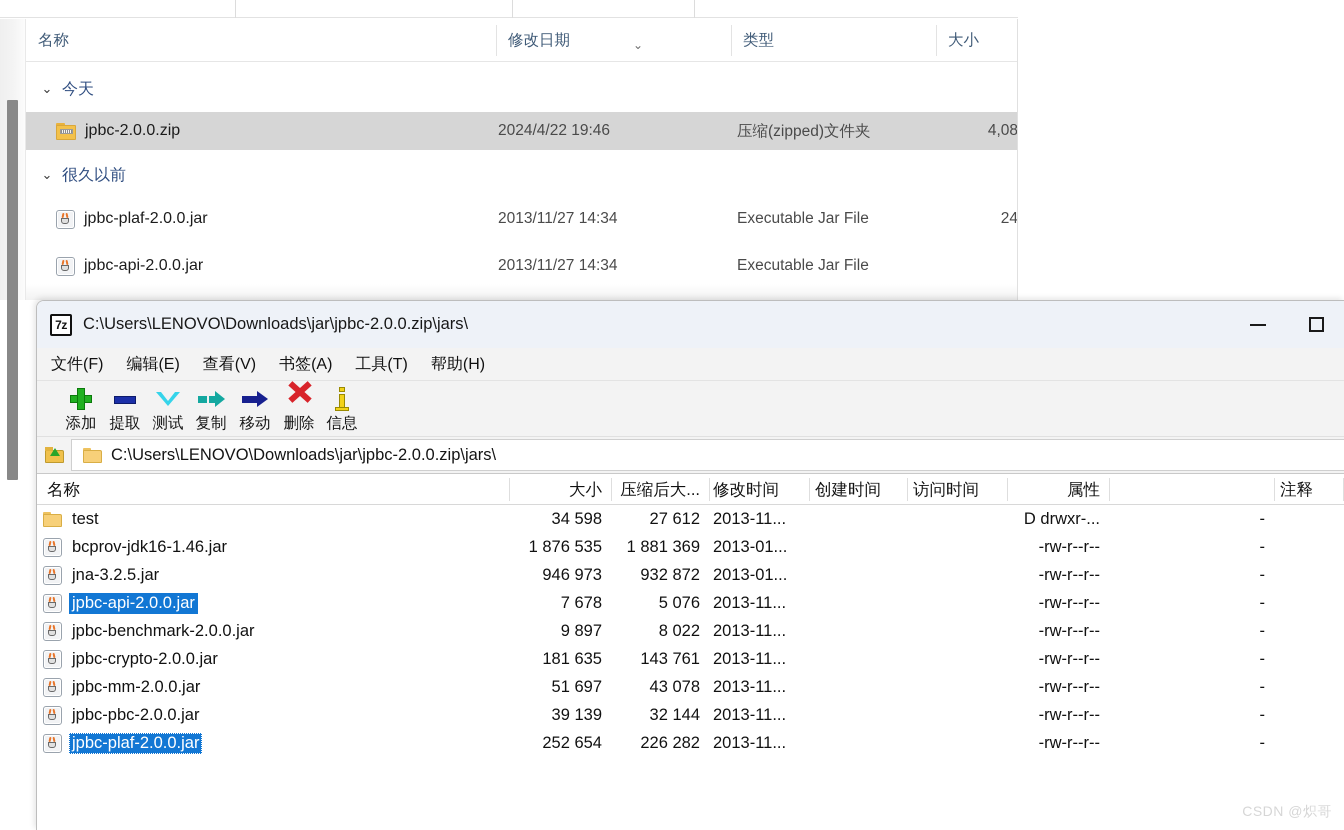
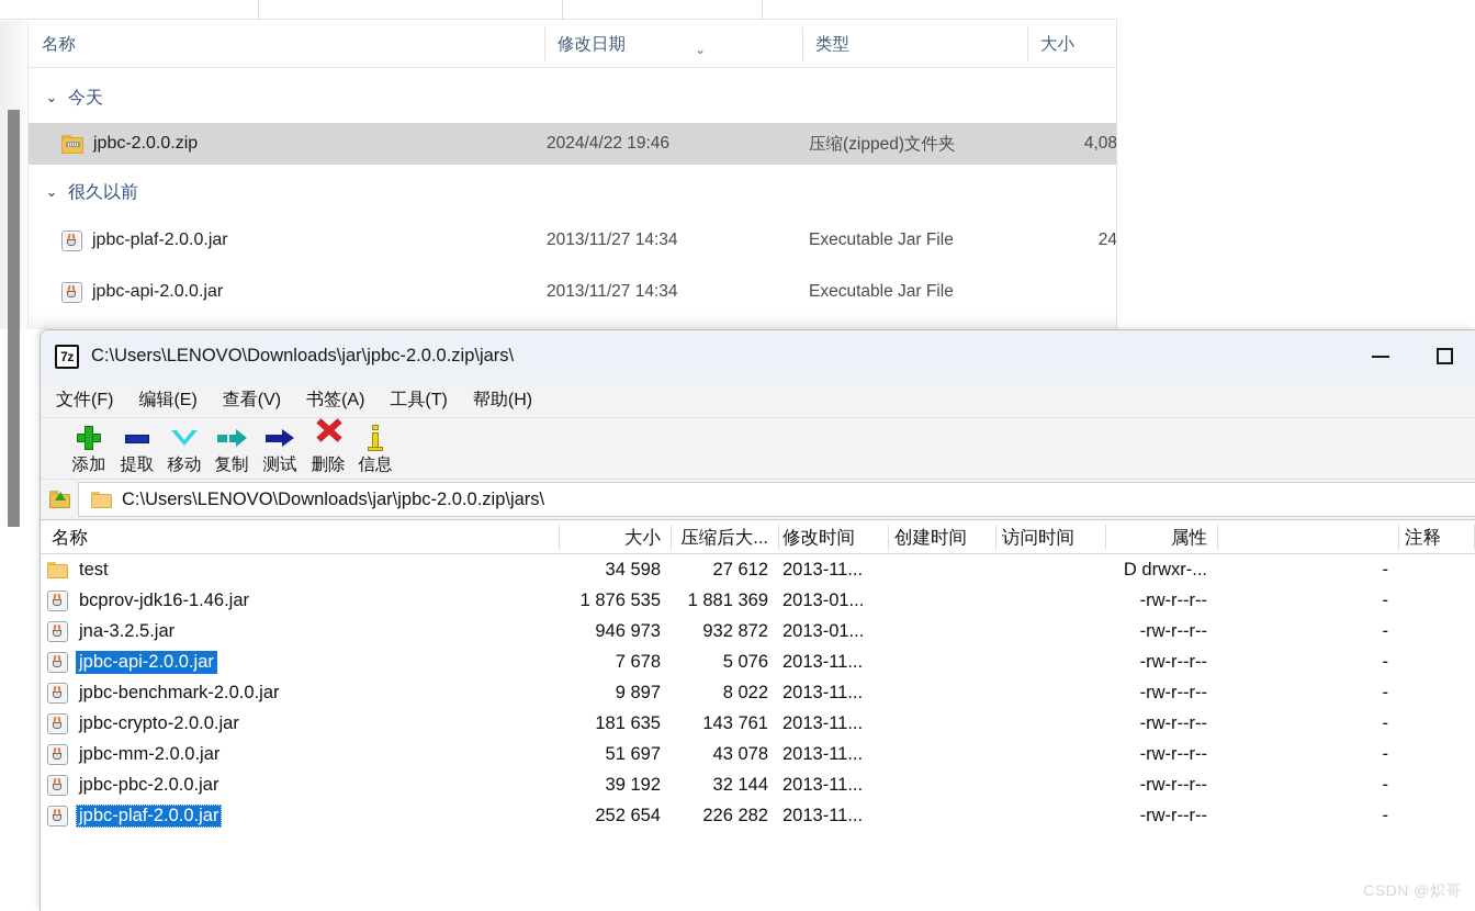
  名称
  修改日期
  类型
  大小
  ⌄
  ⌄
  今天
  jpbc-2.0.0.zip
  2024/4/22 19:46
  压缩(zipped)文件夹
  4,08
  ⌄
  很久以前
  jpbc-plaf-2.0.0.jar
  2013/11/27 14:34
  Executable Jar File
  24
  jpbc-api-2.0.0.jar
  2013/11/27 14:34
  Executable Jar File
  7z
  C:\Users\LENOVO\Downloads\jar\jpbc-2.0.0.zip\jars\
  文件(F)
  编辑(E)
  查看(V)
  书签(A)
  工具(T)
  帮助(H)
  添加
  提取
- 测试
+ 移动
  复制
- 移动
+ 测试
  删除
  信息
  C:\Users\LENOVO\Downloads\jar\jpbc-2.0.0.zip\jars\
  名称
  大小
  压缩后大...
  修改时间
  创建时间
  访问时间
  属性
  注释
  test
  34 598
  27 612
  2013-11...
  D drwxr-...
  -
  bcprov-jdk16-1.46.jar
  1 876 535
  1 881 369
  2013-01...
  -rw-r--r--
  -
  jna-3.2.5.jar
  946 973
  932 872
  2013-01...
  -rw-r--r--
  -
  jpbc-api-2.0.0.jar
  7 678
  5 076
  2013-11...
  -rw-r--r--
  -
  jpbc-benchmark-2.0.0.jar
  9 897
  8 022
  2013-11...
  -rw-r--r--
  -
  jpbc-crypto-2.0.0.jar
  181 635
  143 761
  2013-11...
  -rw-r--r--
  -
  jpbc-mm-2.0.0.jar
  51 697
  43 078
  2013-11...
  -rw-r--r--
  -
  jpbc-pbc-2.0.0.jar
- 39 139
+ 39 192
  32 144
  2013-11...
  -rw-r--r--
  -
  jpbc-plaf-2.0.0.jar
  252 654
  226 282
  2013-11...
  -rw-r--r--
  -
  CSDN @炽哥
